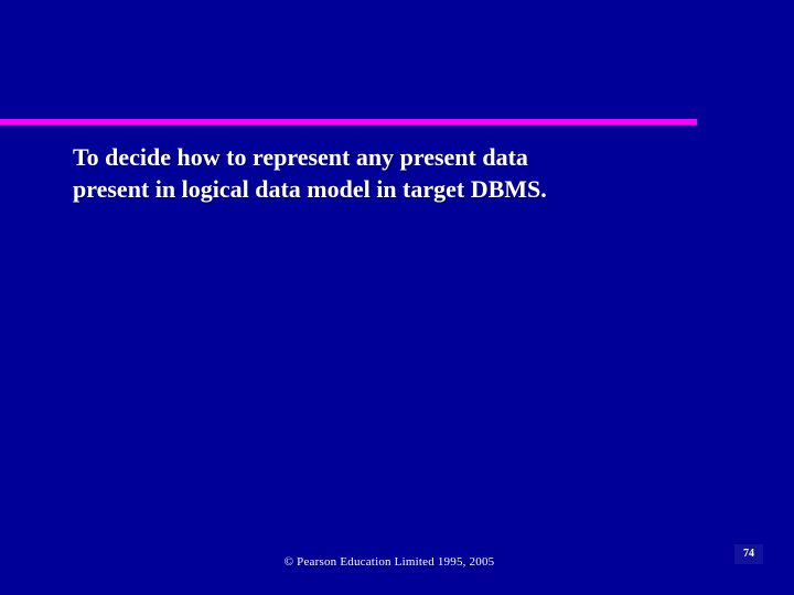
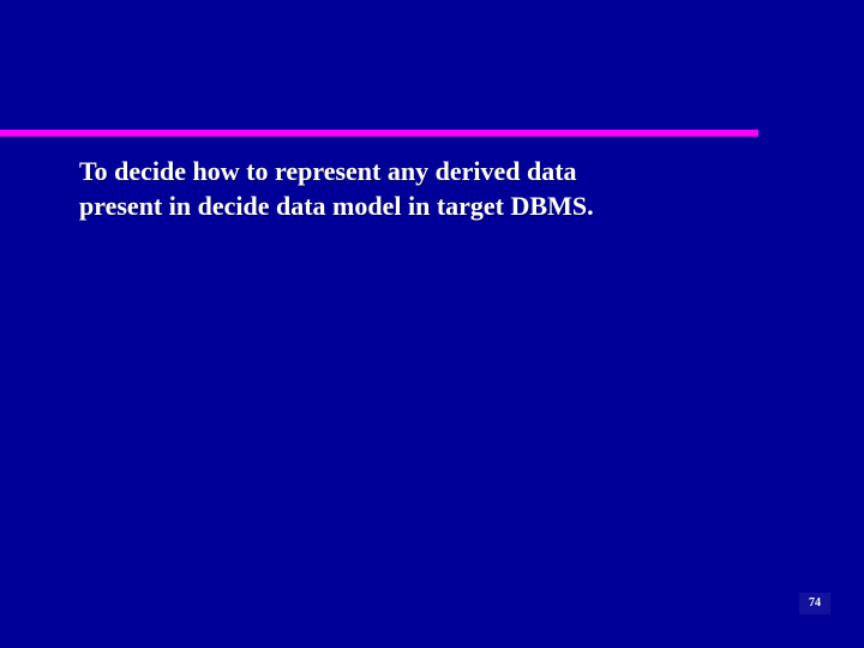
- To decide how to represent any present data
+ To decide how to represent any derived data
- present in logical data model in target DBMS.
+ present in decide data model in target DBMS.
- © Pearson Education Limited 1995, 2005
  74
